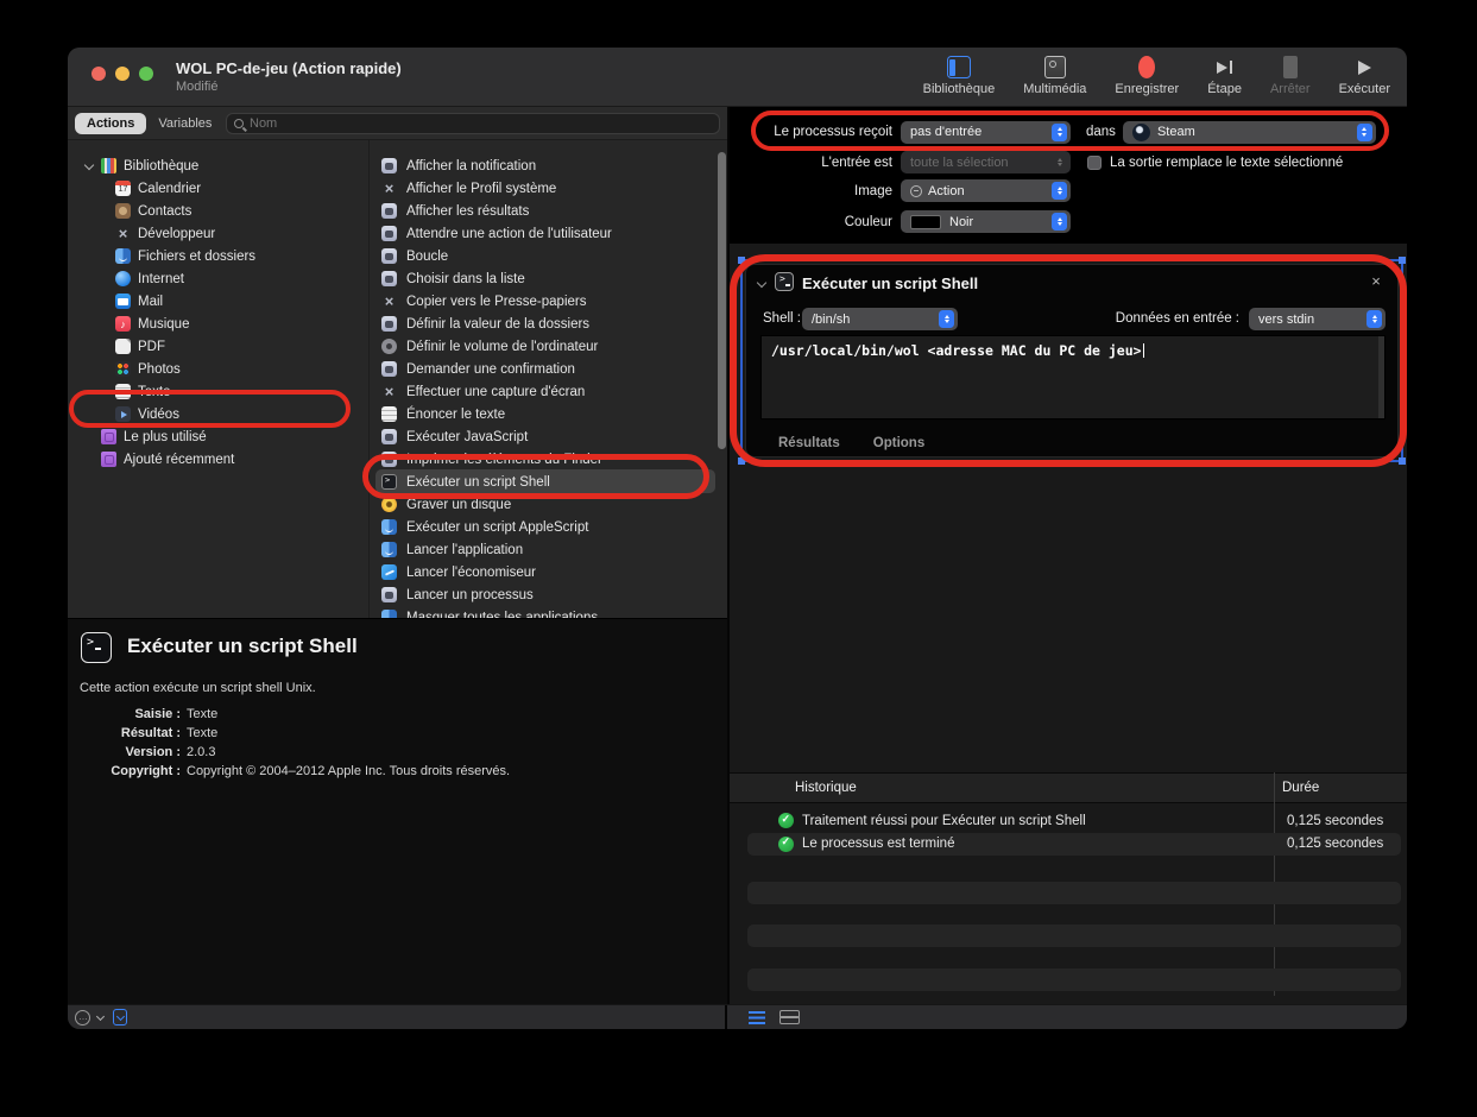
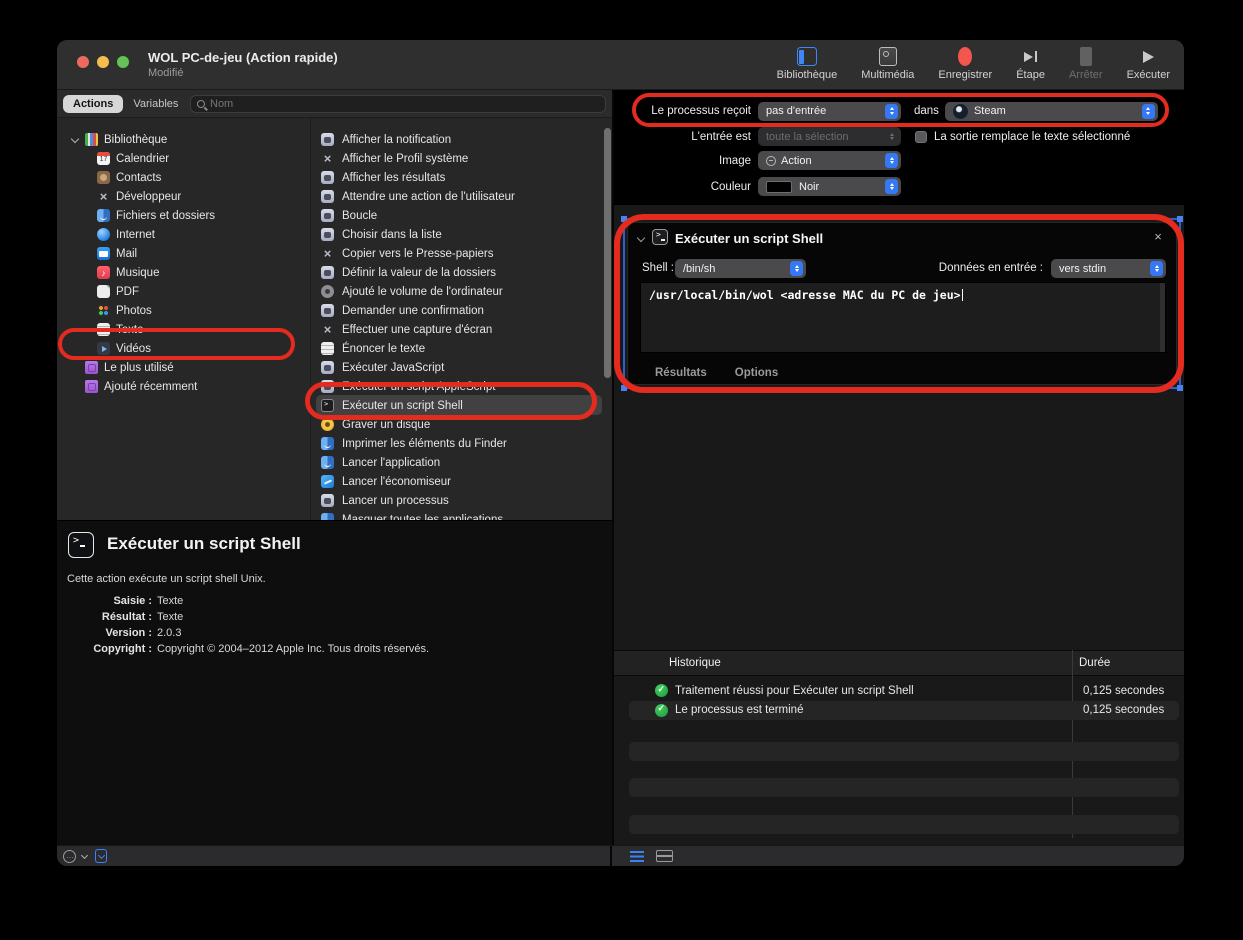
  WOL PC-de-jeu (Action rapide)
  Modifié
  Bibliothèque
  Multimédia
  Enregistrer
  Étape
  Arrêter
  Exécuter
  Actions
  Variables
  Nom
  Bibliothèque
  Calendrier
  Contacts
  Développeur
  Fichiers et dossiers
  Internet
  Mail
  Musique
  PDF
  Photos
  Texte
  Vidéos
  Le plus utilisé
  Ajouté récemment
  Afficher la notification
  Afficher le Profil système
  Afficher les résultats
  Attendre une action de l'utilisateur
  Boucle
  Choisir dans la liste
  Copier vers le Presse-papiers
  Définir la valeur de la dossiers
- Définir le volume de l'ordinateur
+ Ajouté le volume de l'ordinateur
  Demander une confirmation
  Effectuer une capture d'écran
  Énoncer le texte
  Exécuter JavaScript
- Imprimer les éléments du Finder
+ Exécuter un script AppleScript
  Exécuter un script Shell
  Graver un disque
- Exécuter un script AppleScript
+ Imprimer les éléments du Finder
  Lancer l'application
  Lancer l'économiseur
  Lancer un processus
  Masquer toutes les applications
  Exécuter un script Shell
  Cette action exécute un script shell Unix.
  Saisie :
  Texte
  Résultat :
  Texte
  Version :
  2.0.3
  Copyright :
  Copyright © 2004–2012 Apple Inc. Tous droits réservés.
  Le processus reçoit
  pas d'entrée
  dans
  Steam
  L'entrée est
  toute la sélection
  La sortie remplace le texte sélectionné
  Image
  Action
  Couleur
  Noir
  Exécuter un script Shell
  ×
  Shell :
  /bin/sh
  Données en entrée :
  vers stdin
  /usr/local/bin/wol <adresse MAC du PC de jeu>
  Résultats
  Options
  Historique
  Durée
  Traitement réussi pour Exécuter un script Shell
  0,125 secondes
  Le processus est terminé
  0,125 secondes
  …
